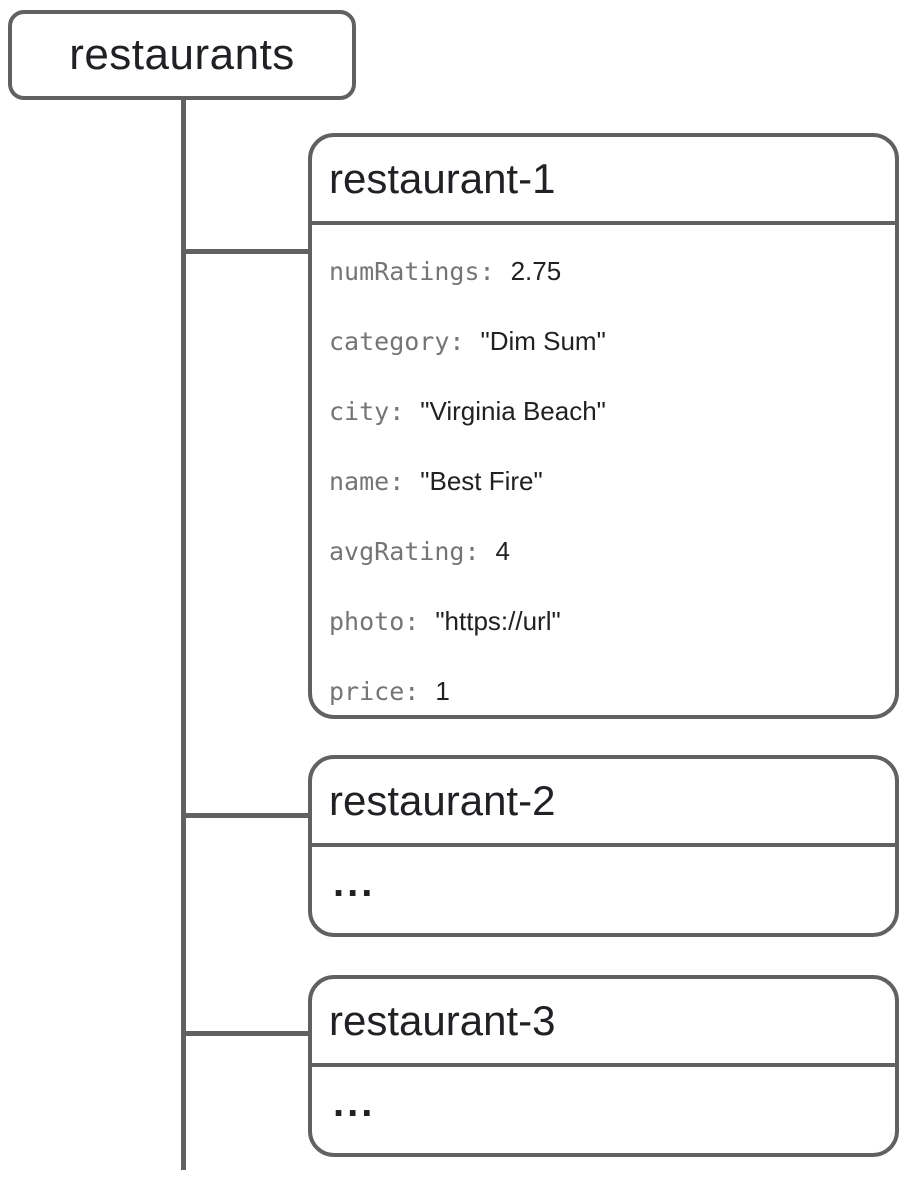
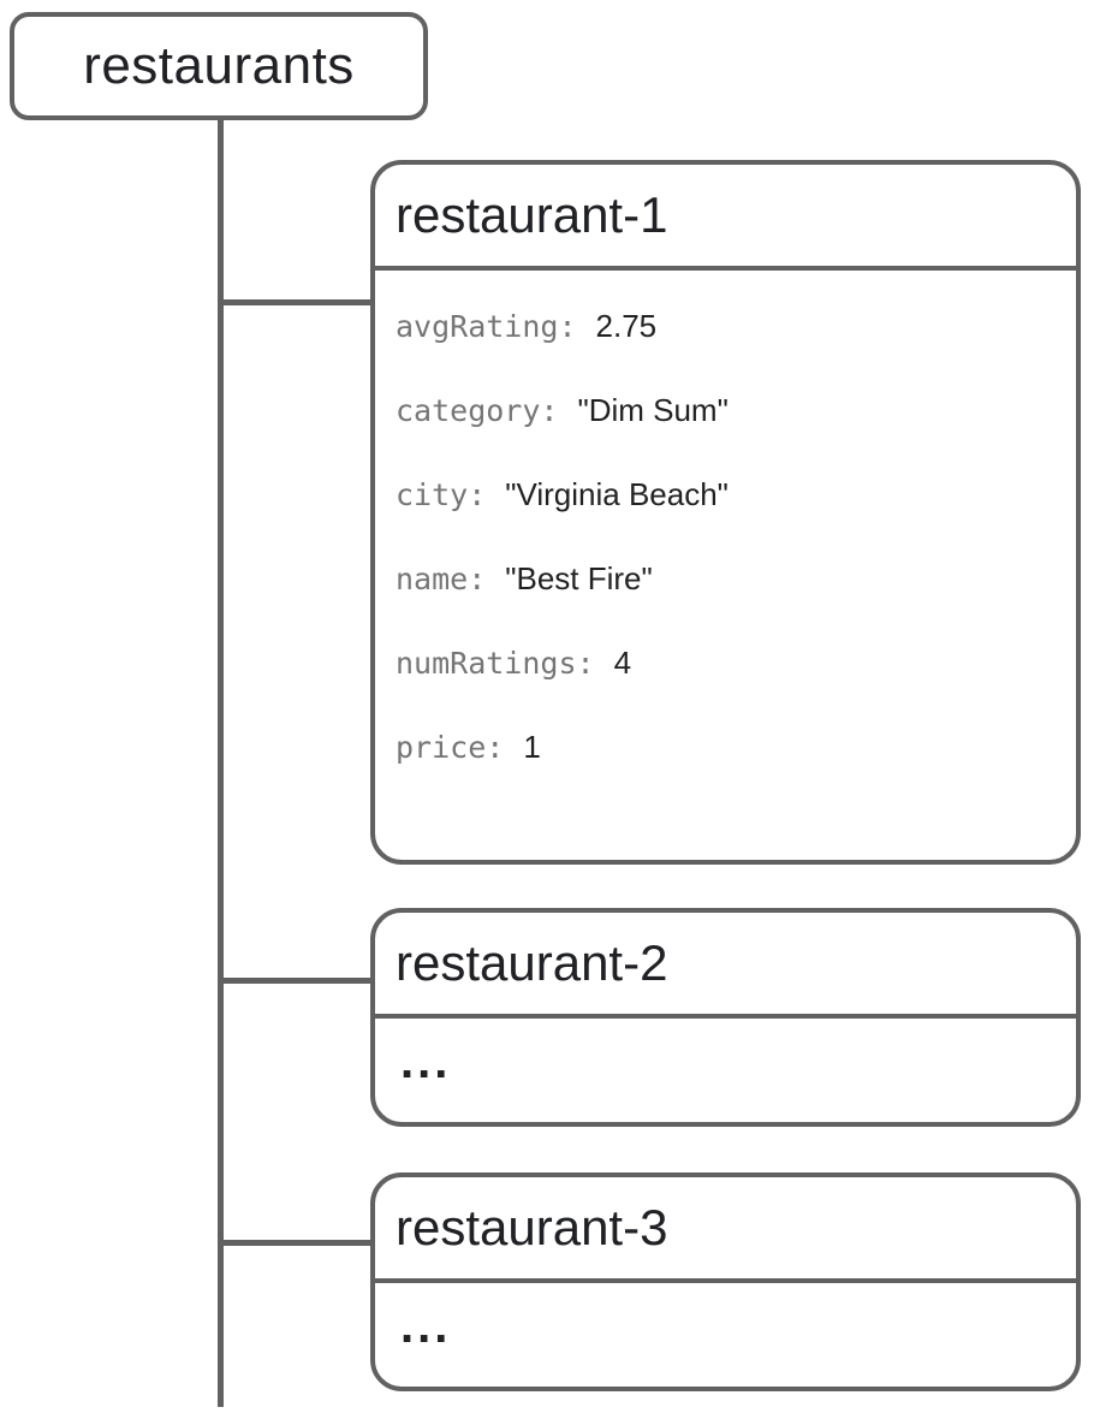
  restaurants
  restaurant-1
- numRatings: 2.75
+ avgRating: 2.75
  category: "Dim Sum"
  city: "Virginia Beach"
  name: "Best Fire"
- avgRating: 4
+ numRatings: 4
- photo: "https://url"
  price: 1
  restaurant-2
  ...
  restaurant-3
  ...
